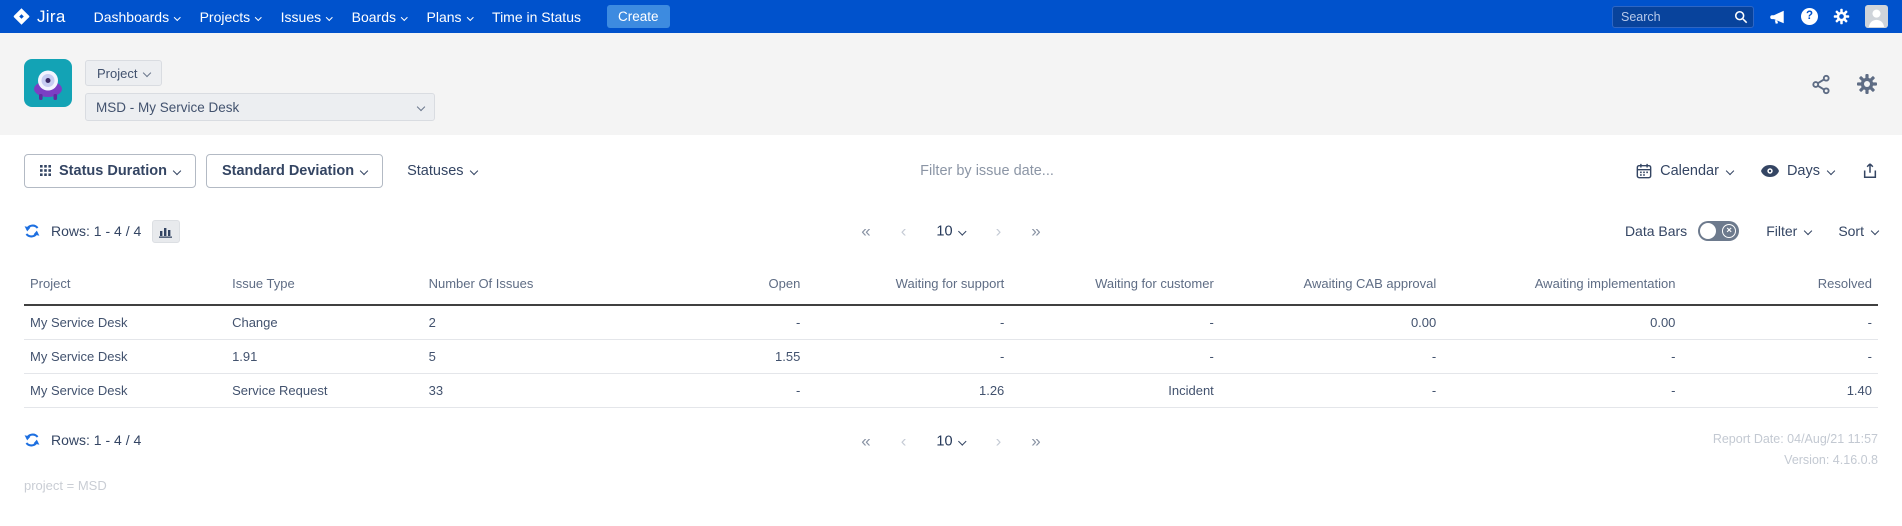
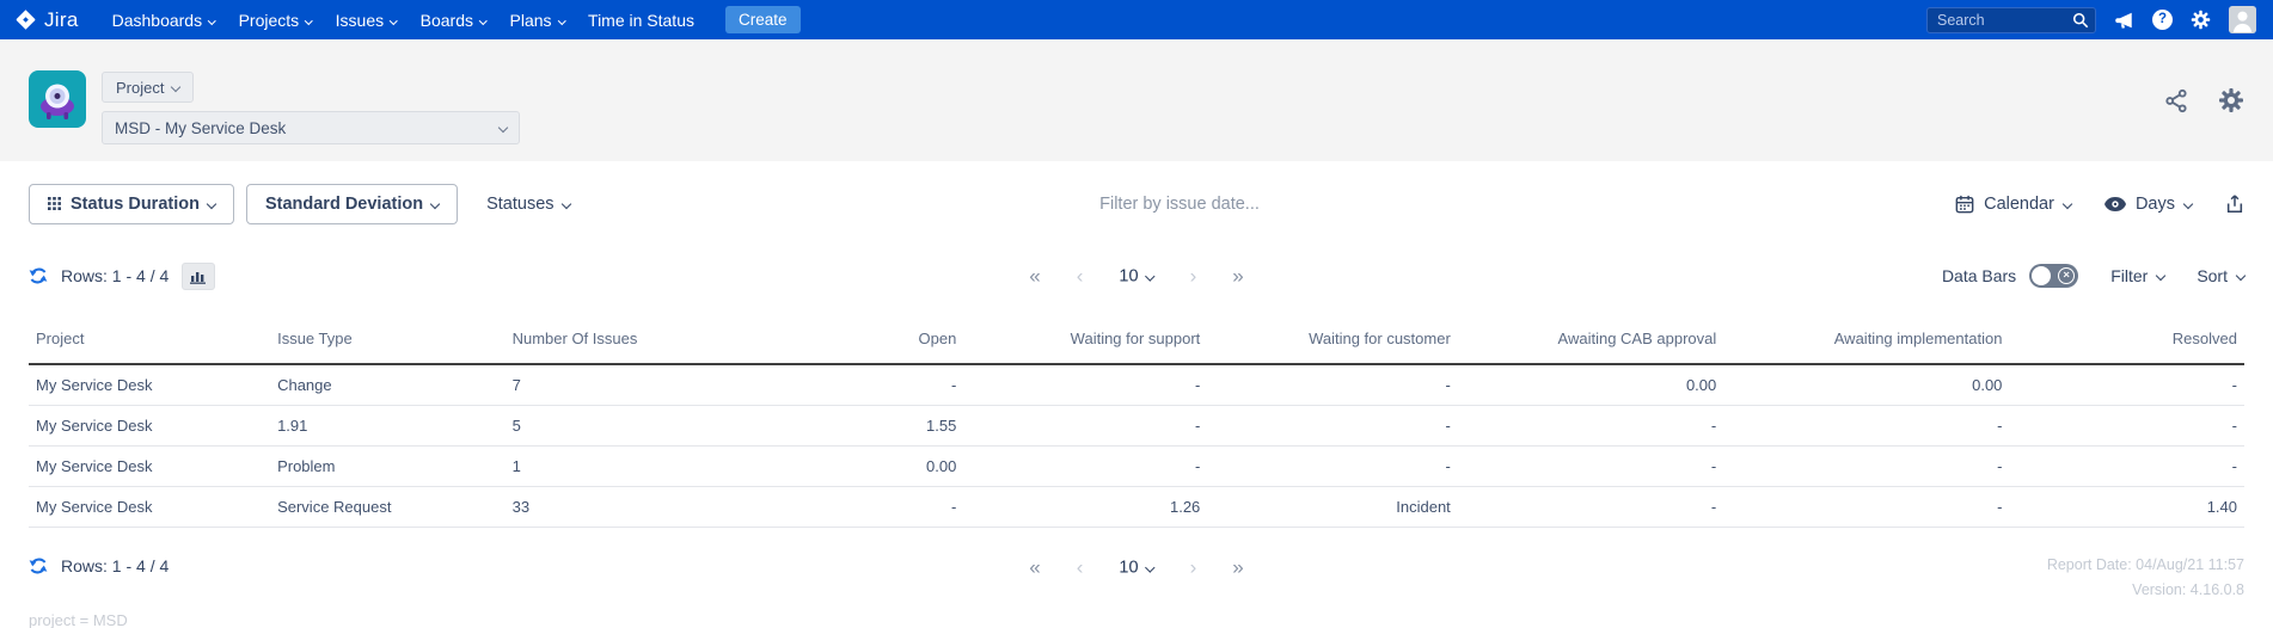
  Jira
  Dashboards
  Projects
  Issues
  Boards
  Plans
  Time in Status
  Create
  Search
  ?
  Project
  MSD - My Service Desk
  Status Duration
  Standard Deviation
  Statuses
  Filter by issue date...
  Calendar
  Days
  Rows: 1 - 4 / 4
  «
  ‹
  10
  ›
  »
  Data Bars
  ×
  Filter
  Sort
  Project	Issue Type	Number Of Issues	Open	Waiting for support	Waiting for customer	Awaiting CAB approval	Awaiting implementation	Resolved
- My Service Desk	Change	2	-	-	-	0.00	0.00	-
+ My Service Desk	Change	7	-	-	-	0.00	0.00	-
  My Service Desk	1.91	5	1.55	-	-	-	-	-
+ My Service Desk	Problem	1	0.00	-	-	-	-	-
  My Service Desk	Service Request	33	-	1.26	Incident	-	-	1.40
  Rows: 1 - 4 / 4
  «
  ‹
  10
  ›
  »
  Report Date: 04/Aug/21 11:57
  Version: 4.16.0.8
  project = MSD
